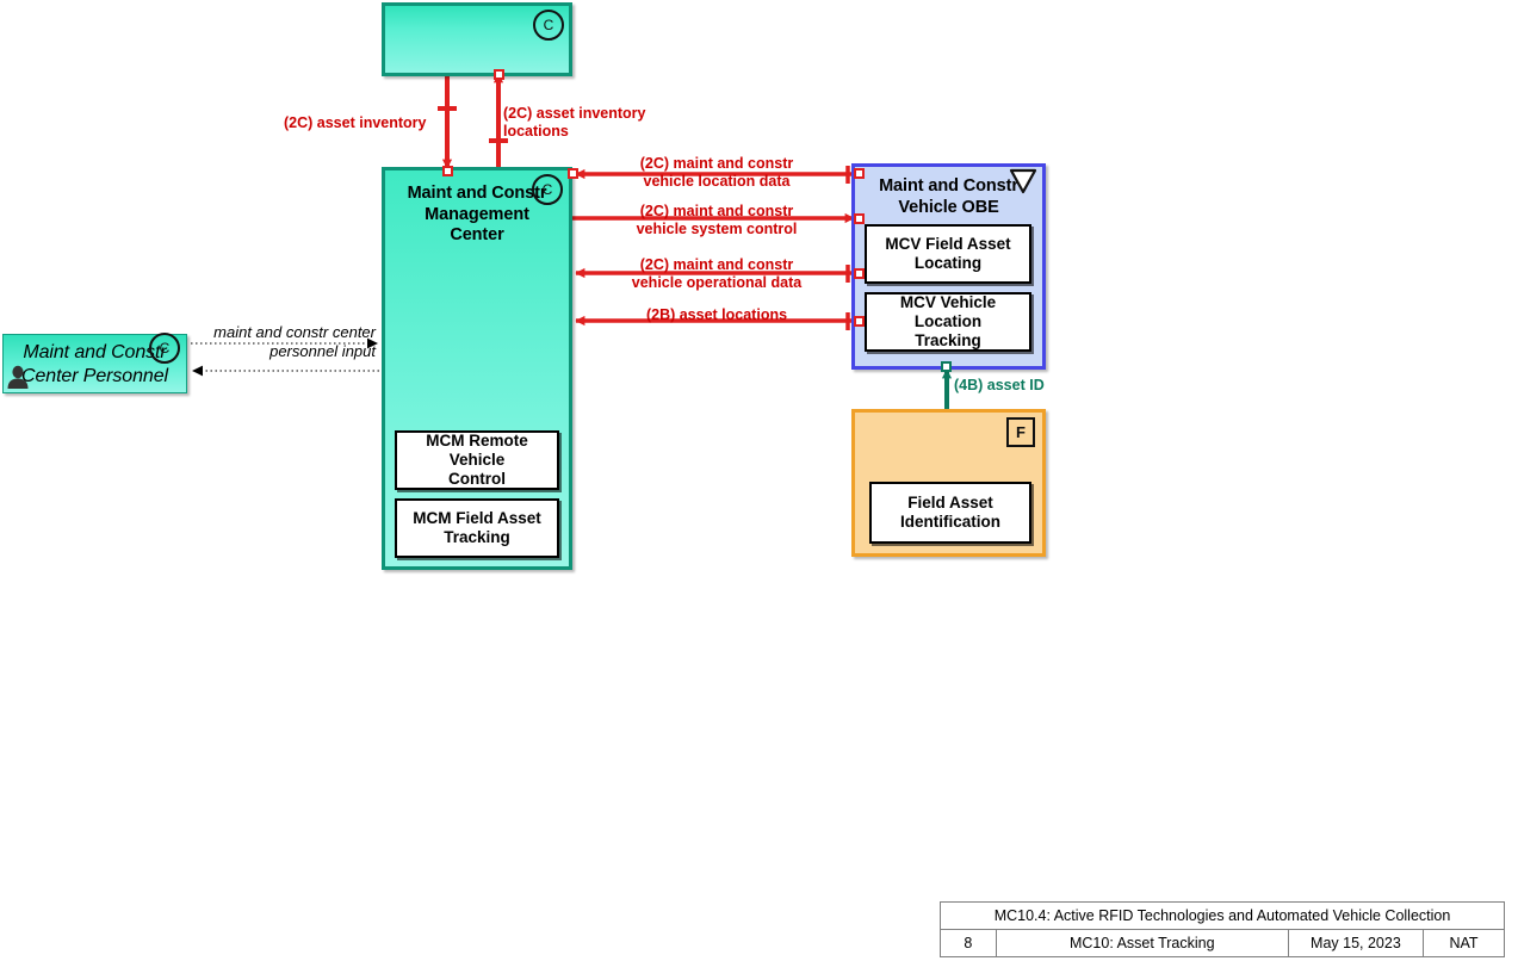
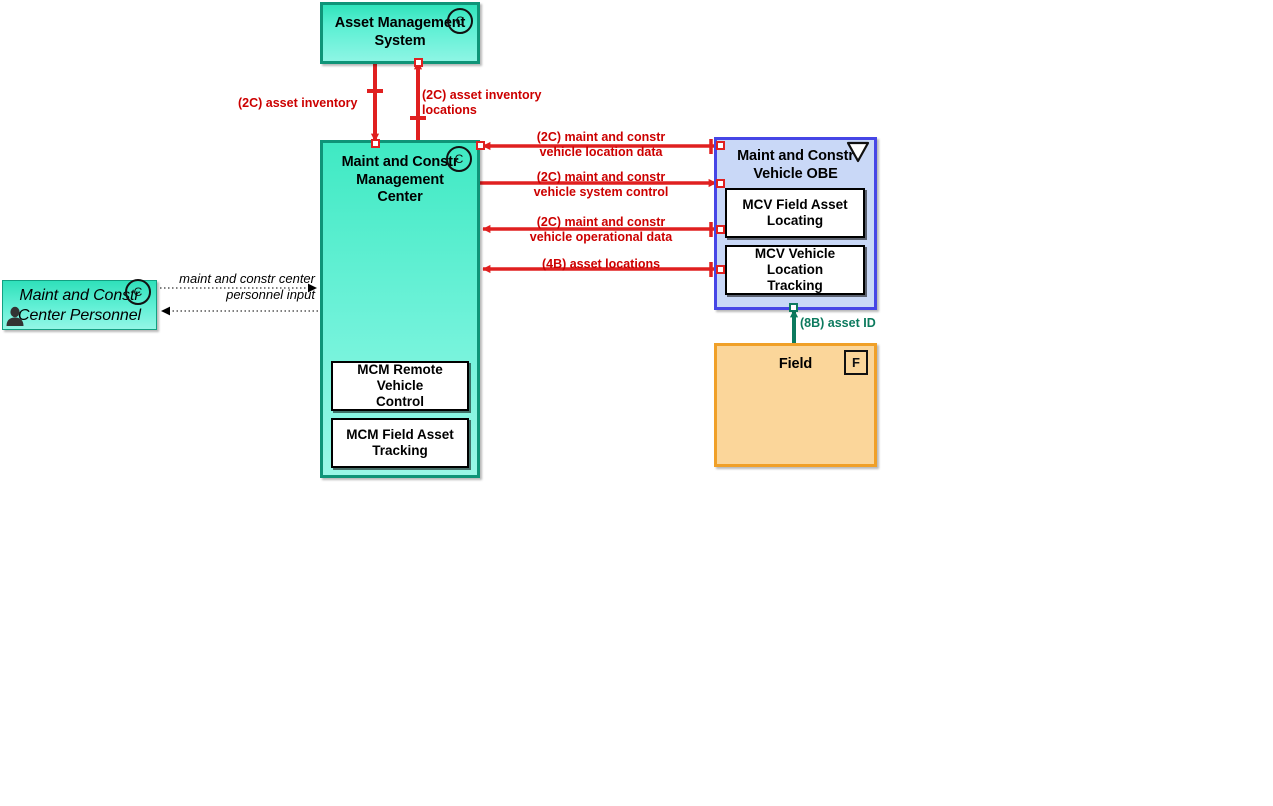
+ Asset Management
+ System
  C
  Maint and Constr
  Management
  Center
  C
  MCM Remote Vehicle
  Control
  MCM Field Asset
  Tracking
  Maint and Constr
  Center Personnel
  C
  Maint and Constr
  Vehicle OBE
  MCV Field Asset
  Locating
  MCV Vehicle Location
  Tracking
+ Field
  F
- Field Asset
- Identification
  (2C) asset inventory
  (2C) asset inventory
  locations
  (2C) maint and constr
  vehicle location data
  (2C) maint and constr
  vehicle system control
  (2C) maint and constr
  vehicle operational data
- (2B) asset locations
+ (4B) asset locations
- (4B) asset ID
+ (8B) asset ID
  maint and constr center
  personnel input
- MC10.4: Active RFID Technologies and Automated Vehicle Collection
- 8	MC10: Asset Tracking	May 15, 2023	NAT
